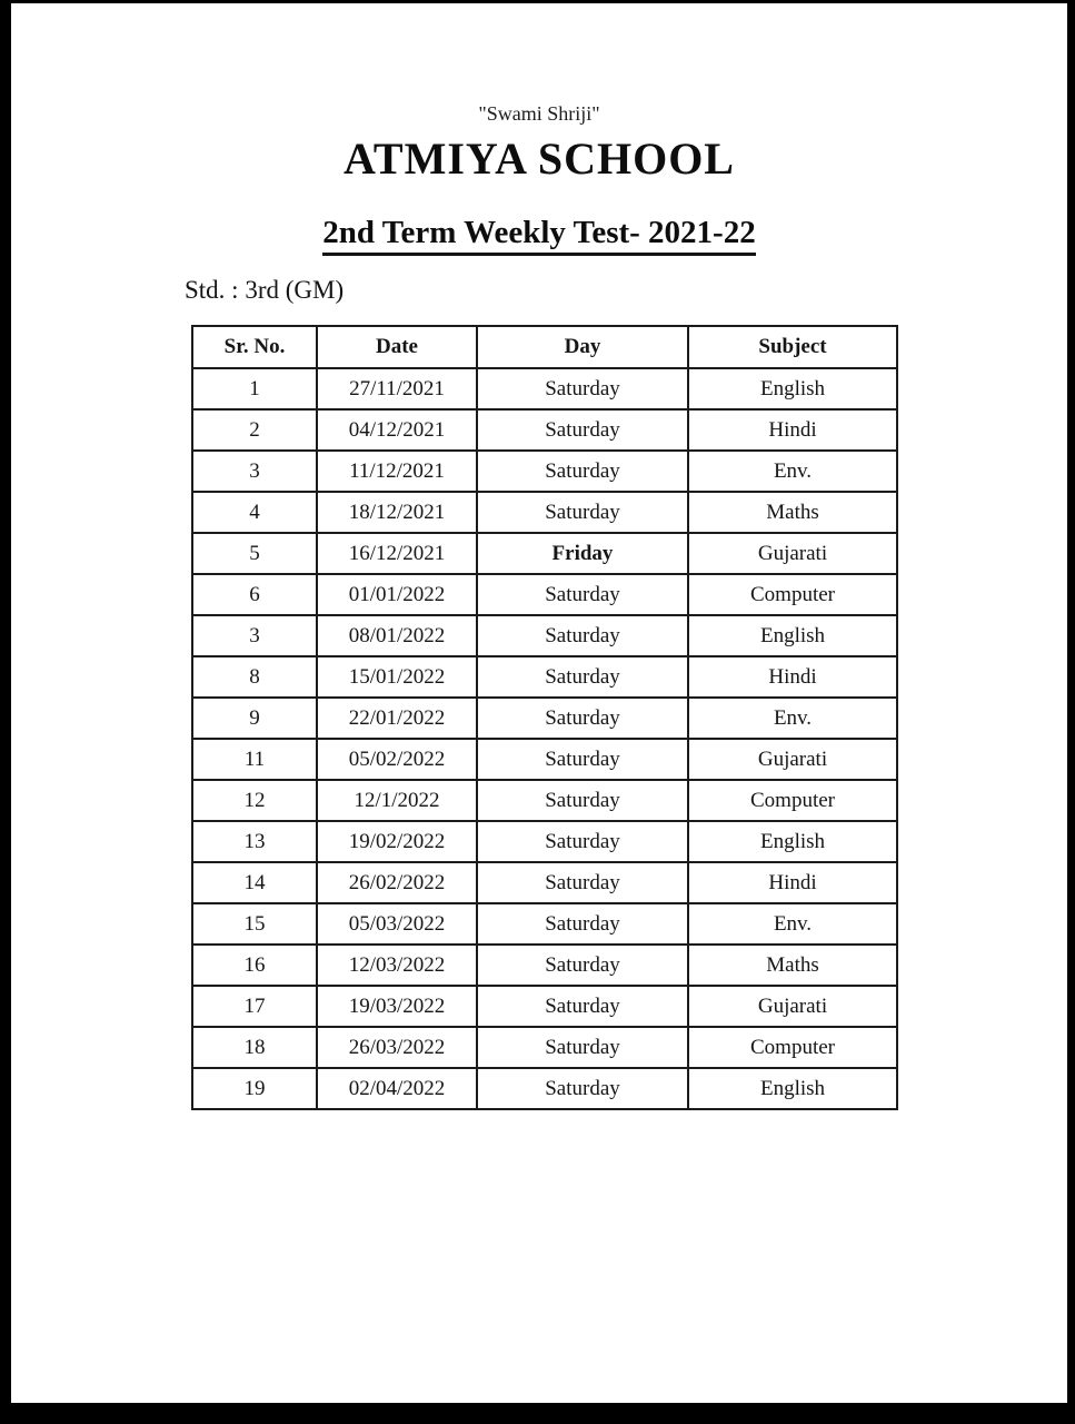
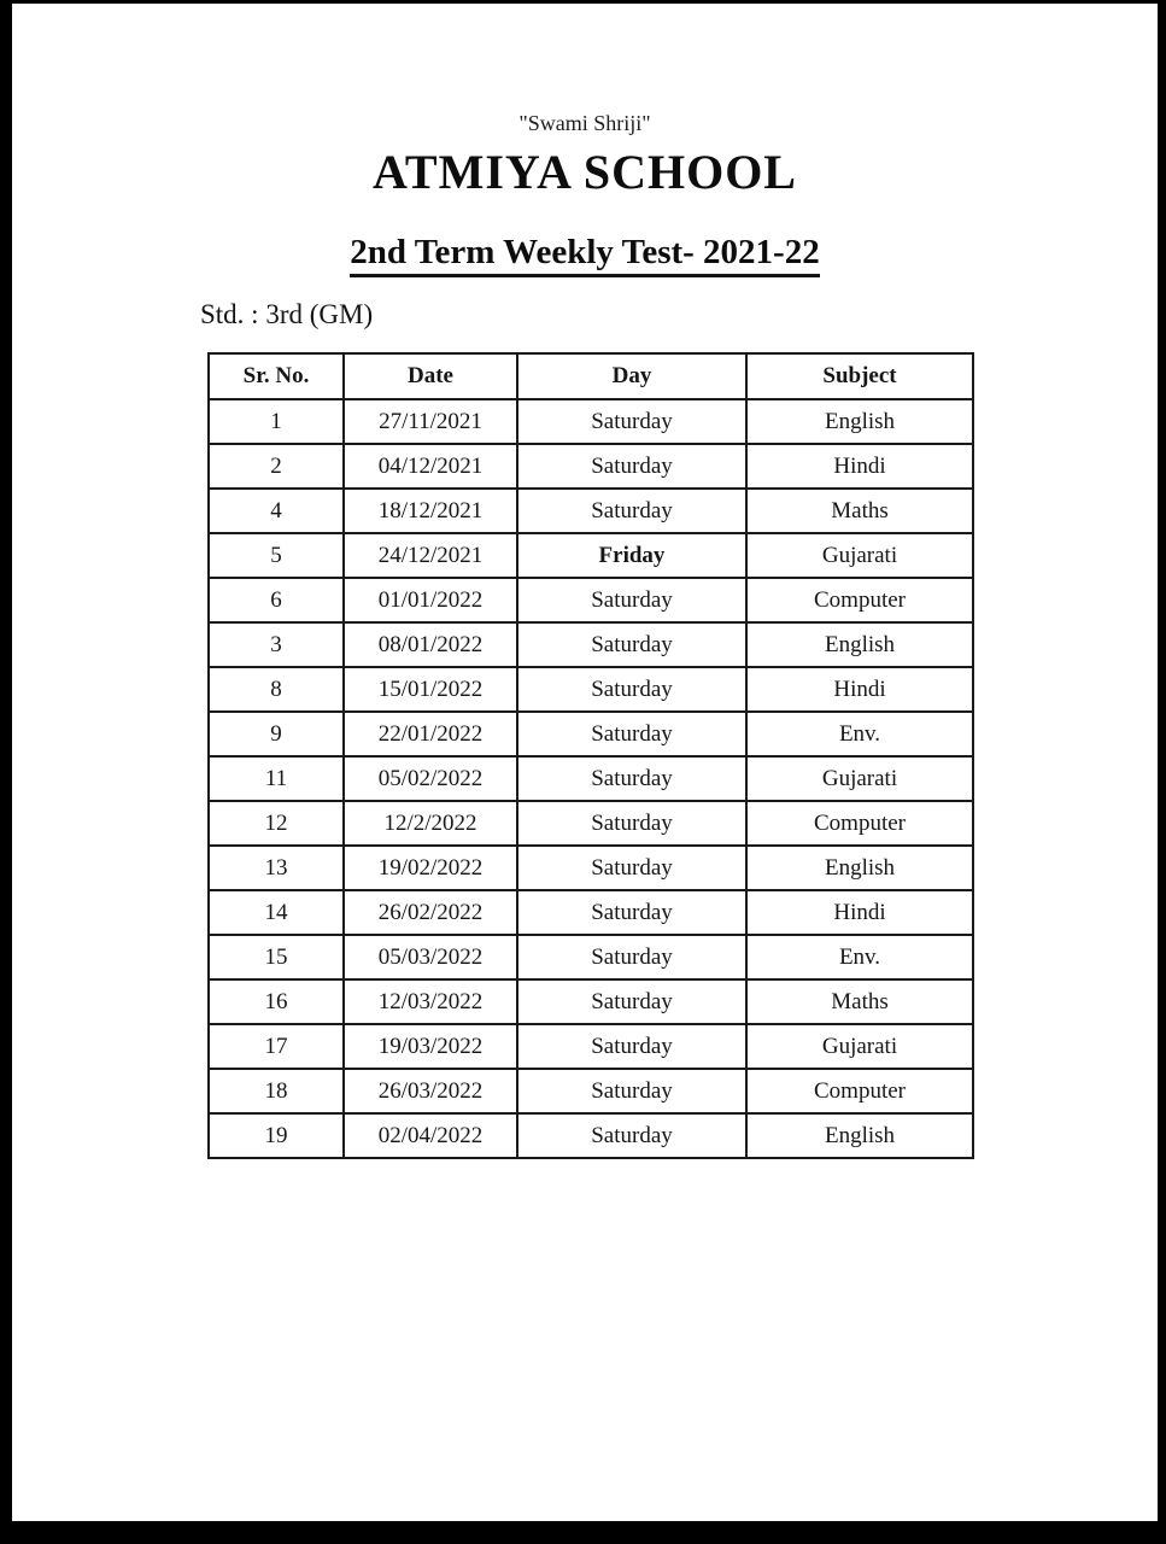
  "Swami Shriji"
  ATMIYA SCHOOL
  2nd Term Weekly Test- 2021-22
  Std. : 3rd (GM)
  Sr. No.	Date	Day	Subject
  1	27/11/2021	Saturday	English
  2	04/12/2021	Saturday	Hindi
- 3	11/12/2021	Saturday	Env.
  4	18/12/2021	Saturday	Maths
- 5	16/12/2021	Friday	Gujarati
+ 5	24/12/2021	Friday	Gujarati
  6	01/01/2022	Saturday	Computer
  3	08/01/2022	Saturday	English
  8	15/01/2022	Saturday	Hindi
  9	22/01/2022	Saturday	Env.
  11	05/02/2022	Saturday	Gujarati
- 12	12/1/2022	Saturday	Computer
+ 12	12/2/2022	Saturday	Computer
  13	19/02/2022	Saturday	English
  14	26/02/2022	Saturday	Hindi
  15	05/03/2022	Saturday	Env.
  16	12/03/2022	Saturday	Maths
  17	19/03/2022	Saturday	Gujarati
  18	26/03/2022	Saturday	Computer
  19	02/04/2022	Saturday	English
